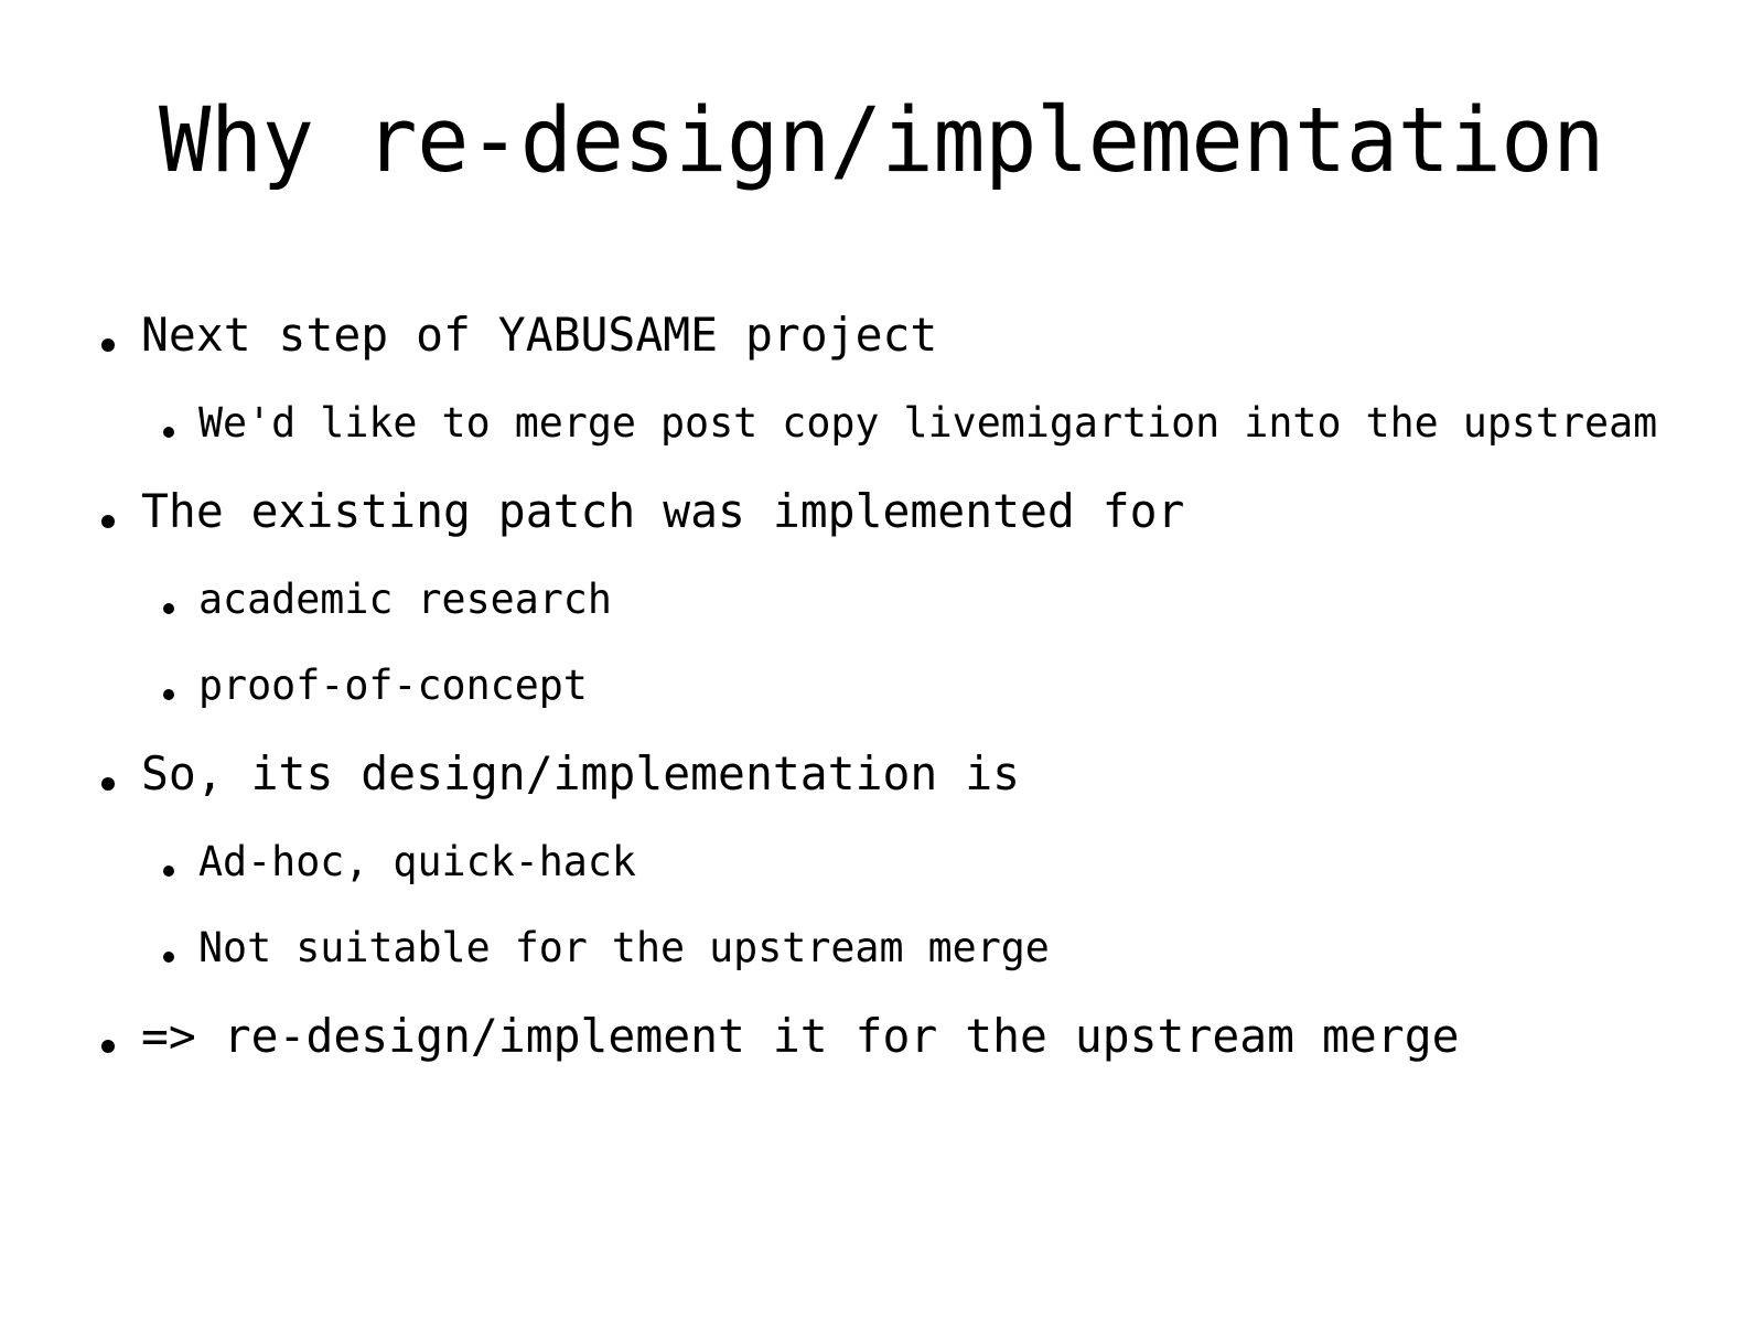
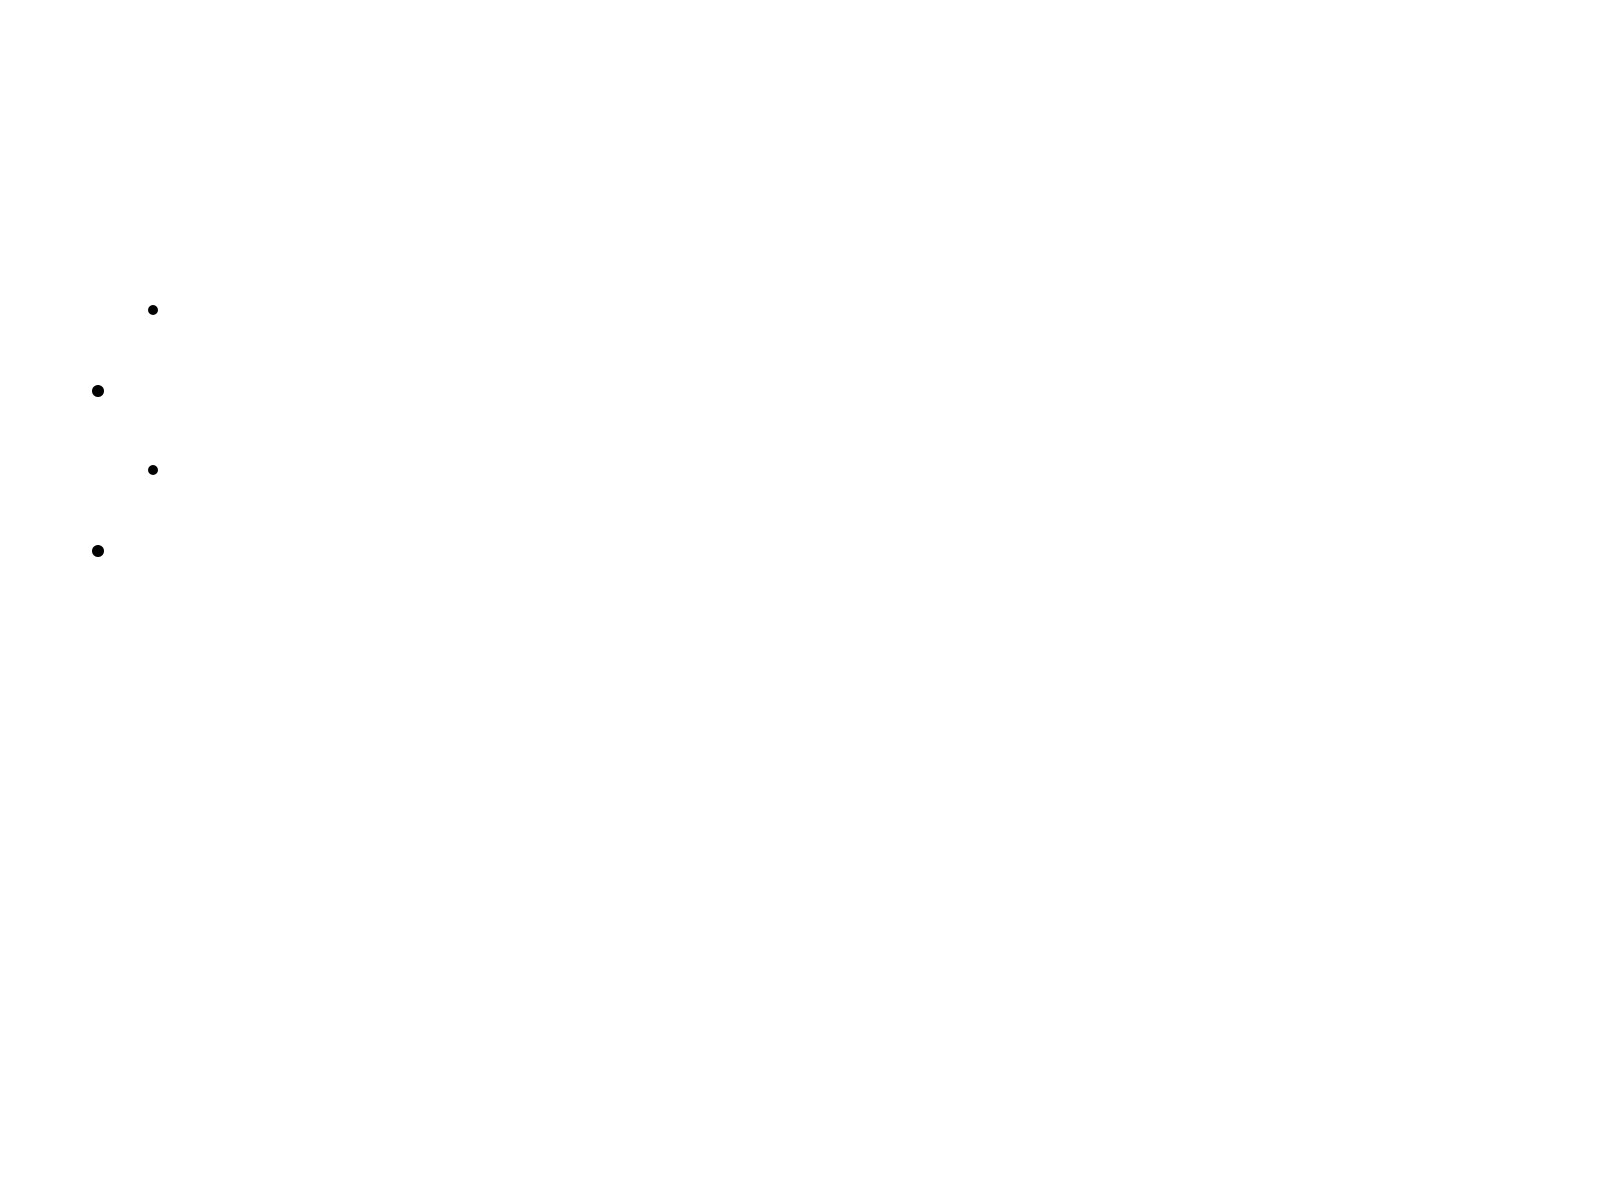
- Why re-design/implementation
- Next step of YABUSAME project
- We'd like to merge post copy livemigartion into the upstream
- The existing patch was implemented for
- academic research
- proof-of-concept
- So, its design/implementation is
- Ad-hoc, quick-hack
- Not suitable for the upstream merge
- => re-design/implement it for the upstream merge
